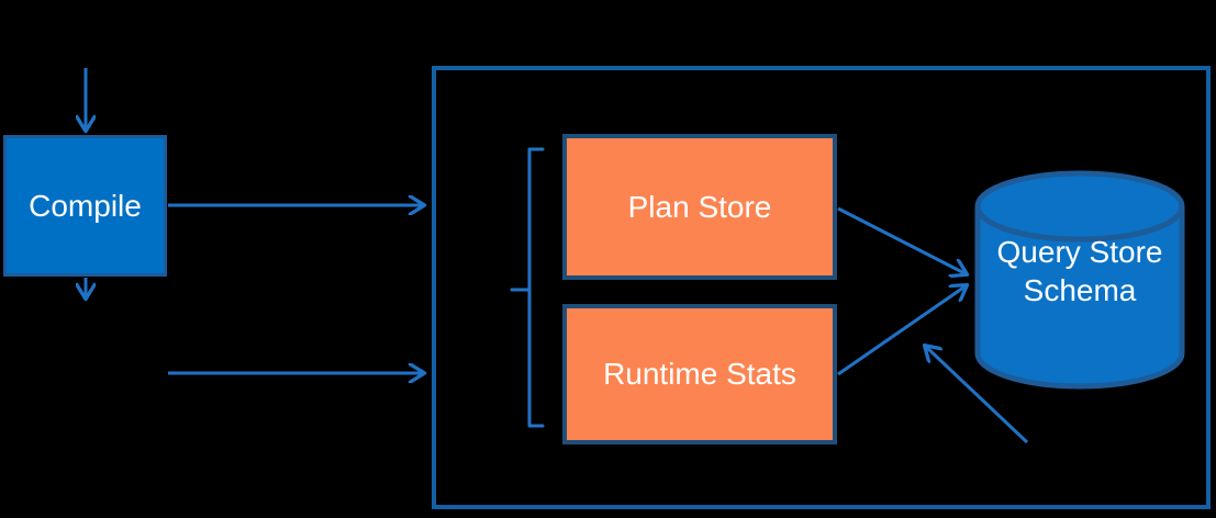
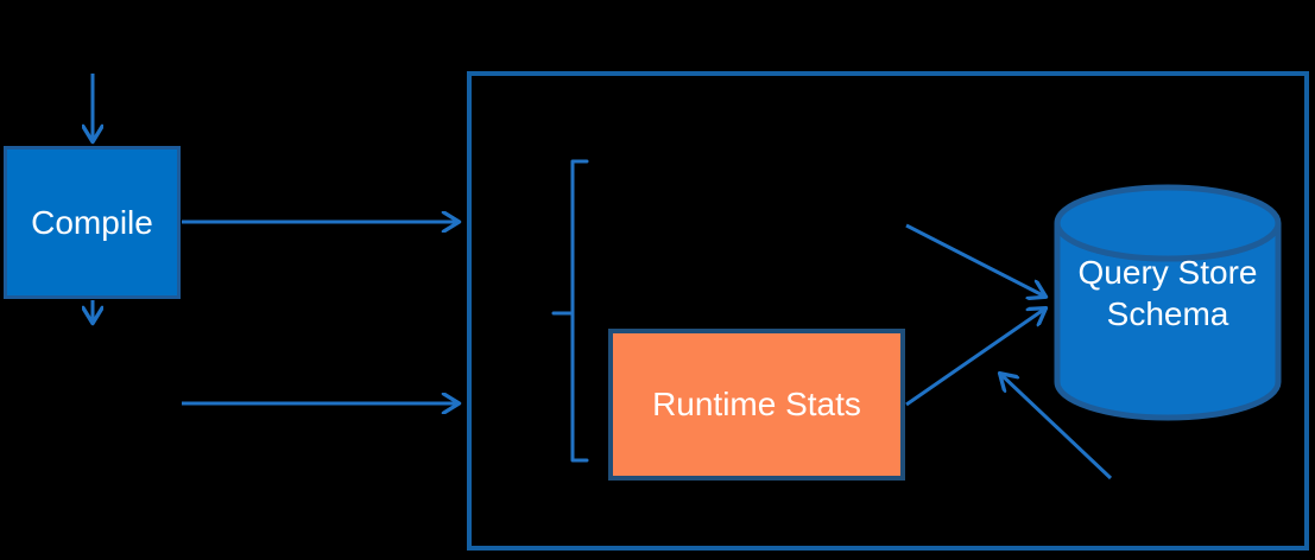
  Compile
- Plan Store
  Runtime Stats
  Query Store Schema
